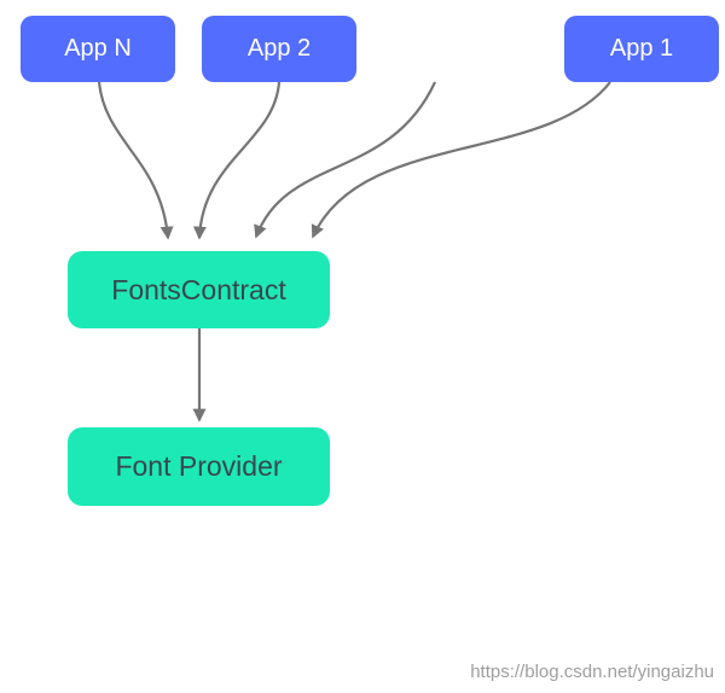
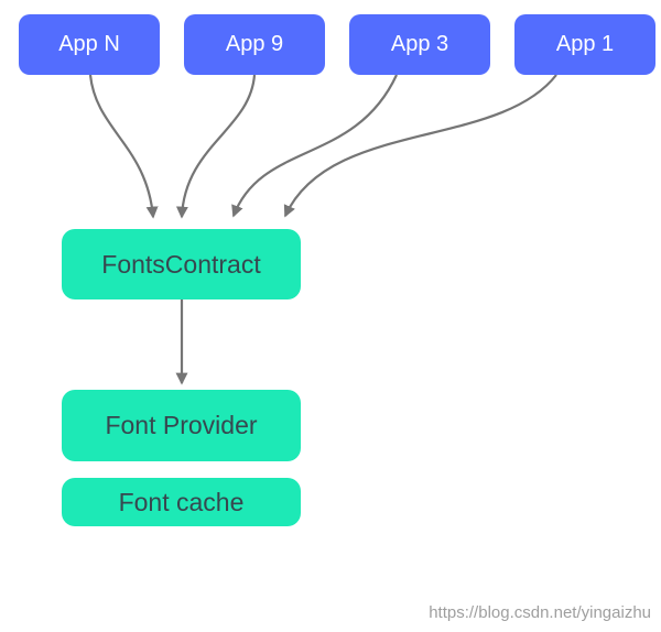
  App N
- App 2
+ App 9
+ App 3
  App 1
  FontsContract
  Font Provider
+ Font cache
  https://blog.csdn.net/yingaizhu
